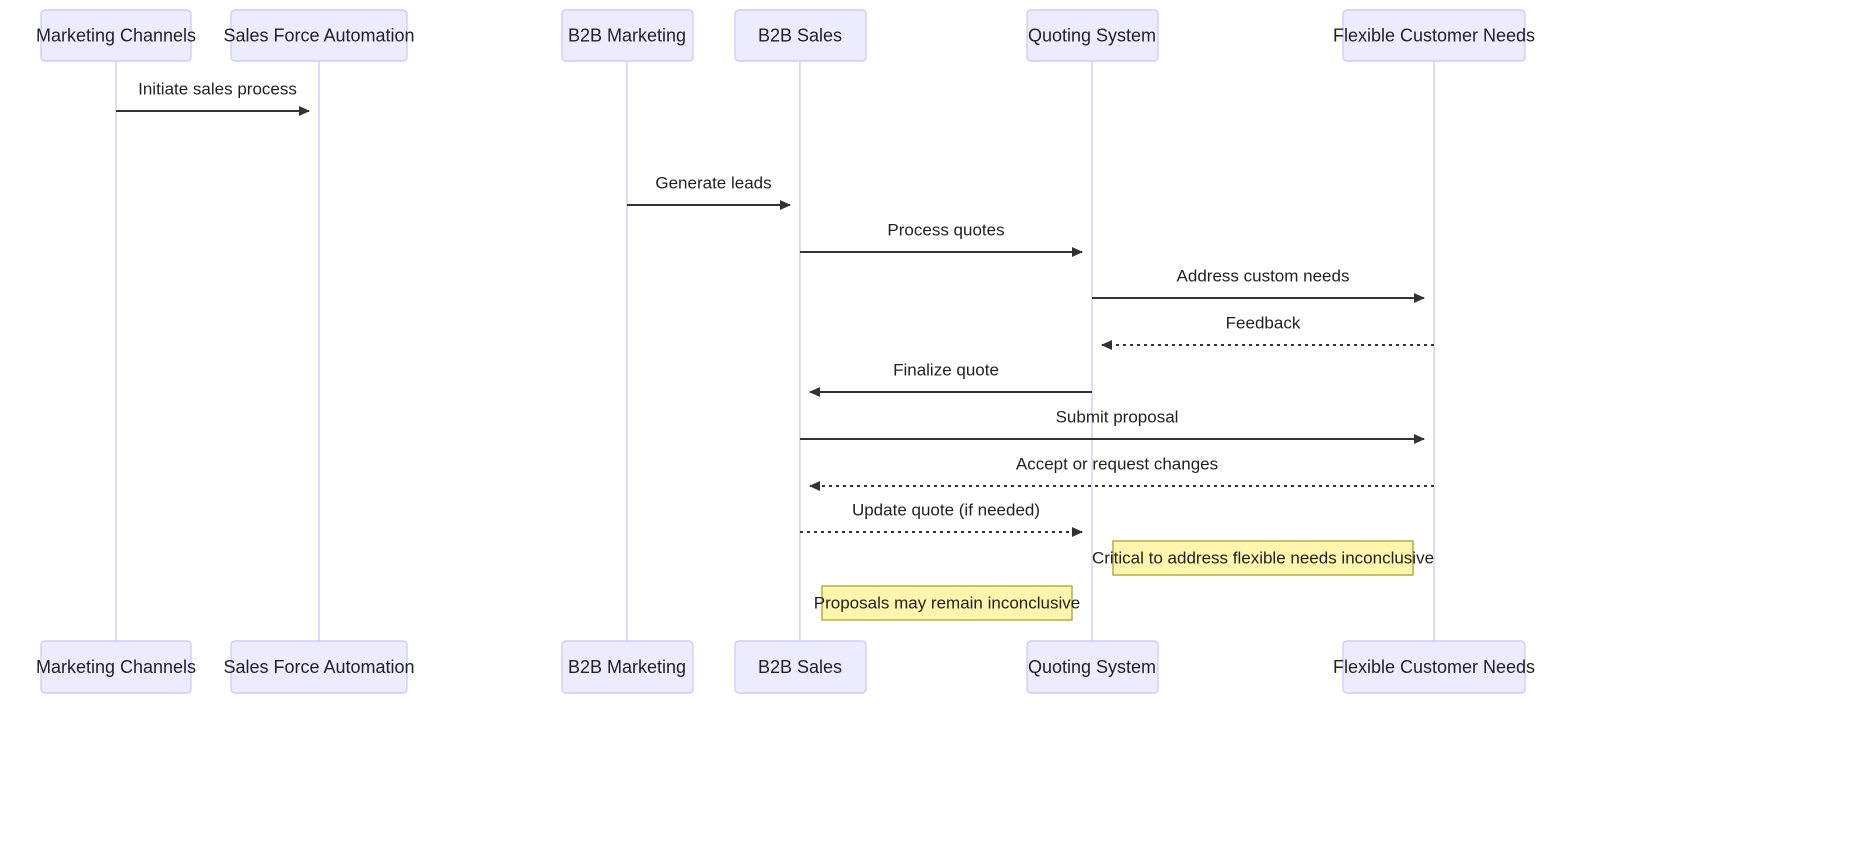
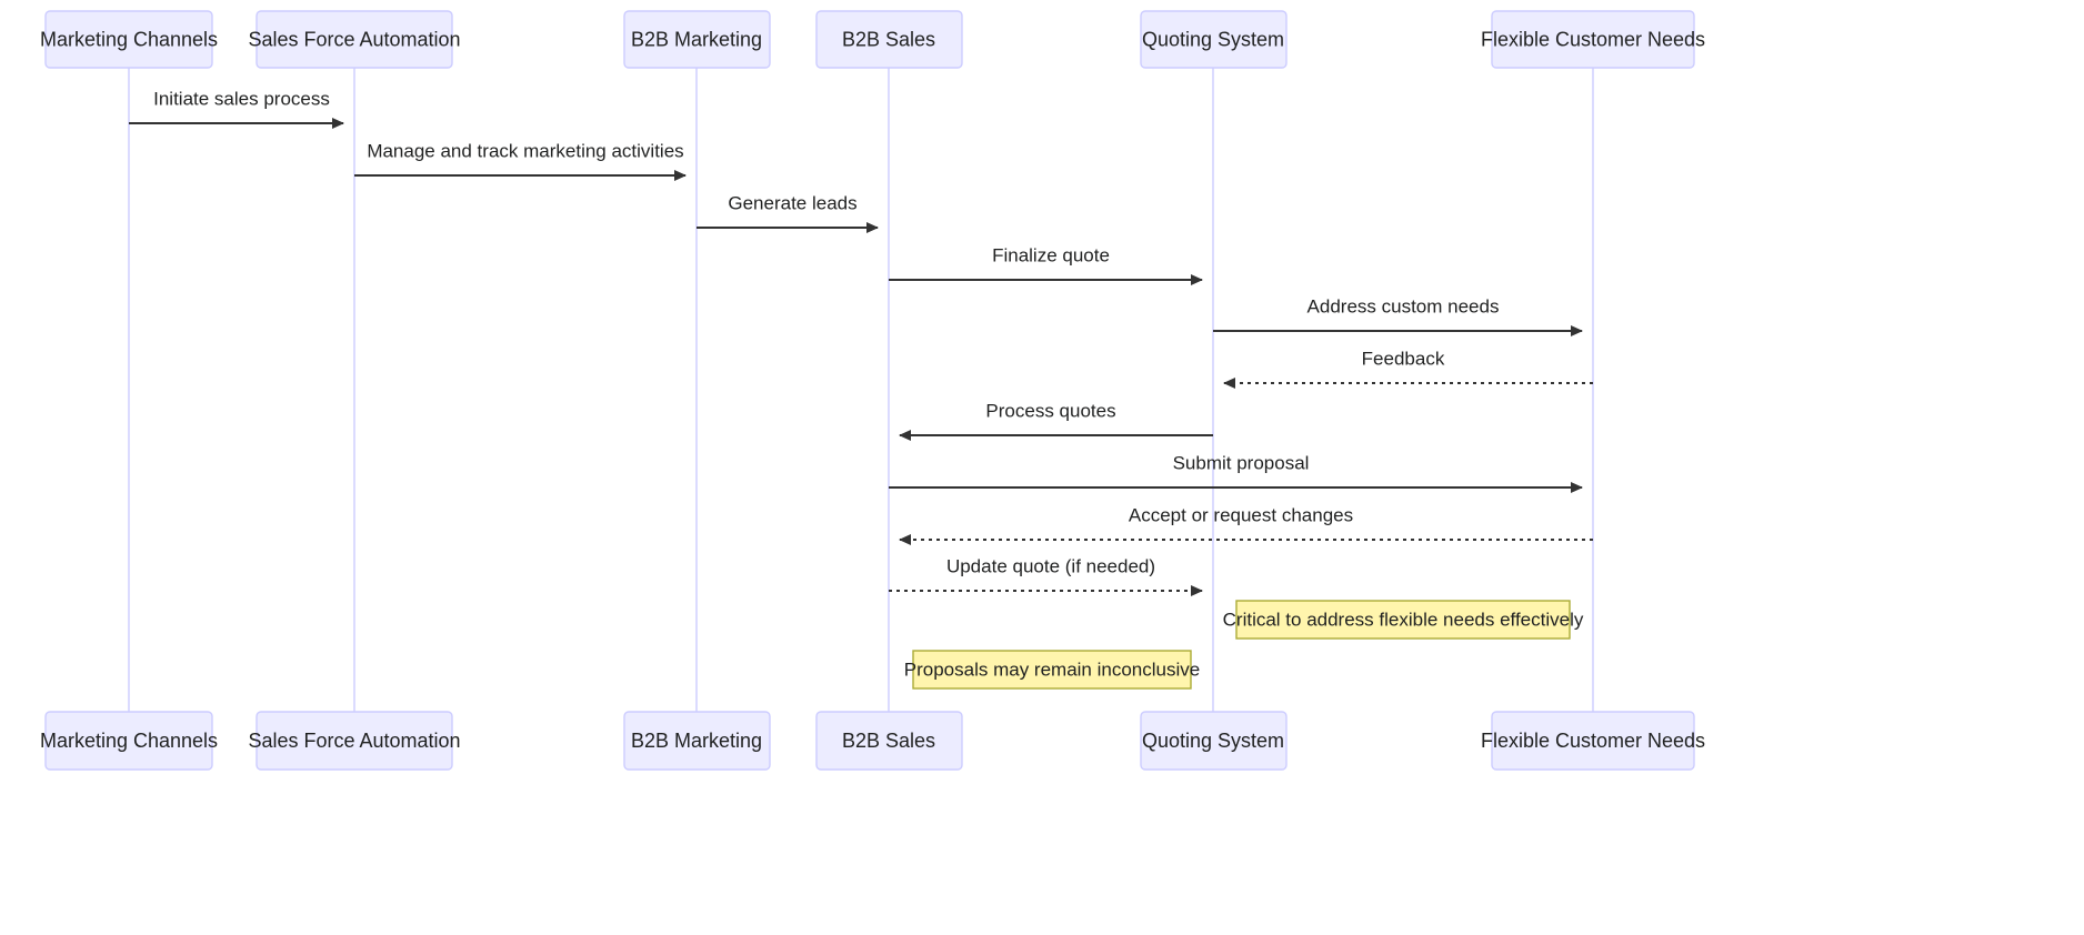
  Initiate sales process
+ Manage and track marketing activities
  Generate leads
- Process quotes
+ Finalize quote
  Address custom needs
  Feedback
- Finalize quote
+ Process quotes
  Submit proposal
  Accept or request changes
  Update quote (if needed)
  Marketing Channels
  Sales Force Automation
  B2B Marketing
  B2B Sales
  Quoting System
  Flexible Customer Needs
  Marketing Channels
  Sales Force Automation
  B2B Marketing
  B2B Sales
  Quoting System
  Flexible Customer Needs
- Critical to address flexible needs inconclusive
+ Critical to address flexible needs effectively
  Proposals may remain inconclusive
